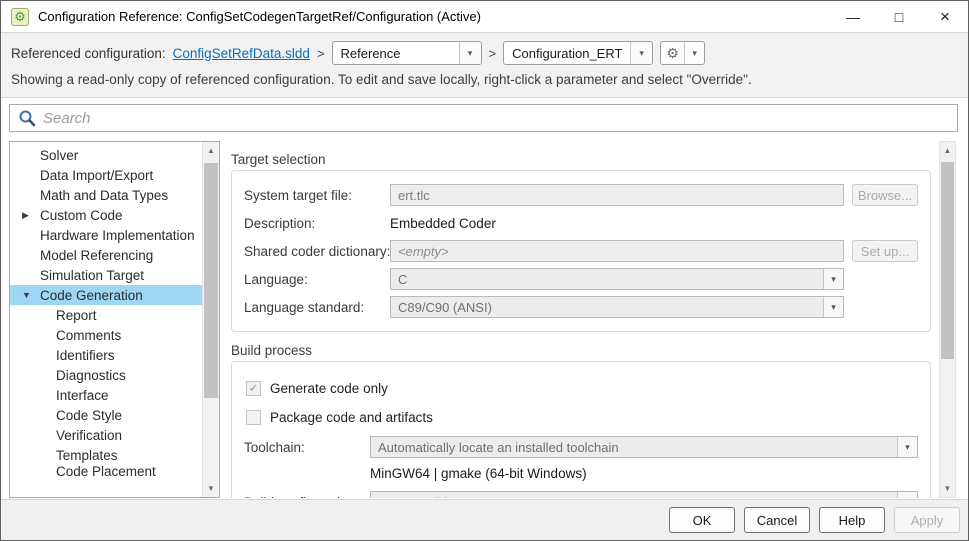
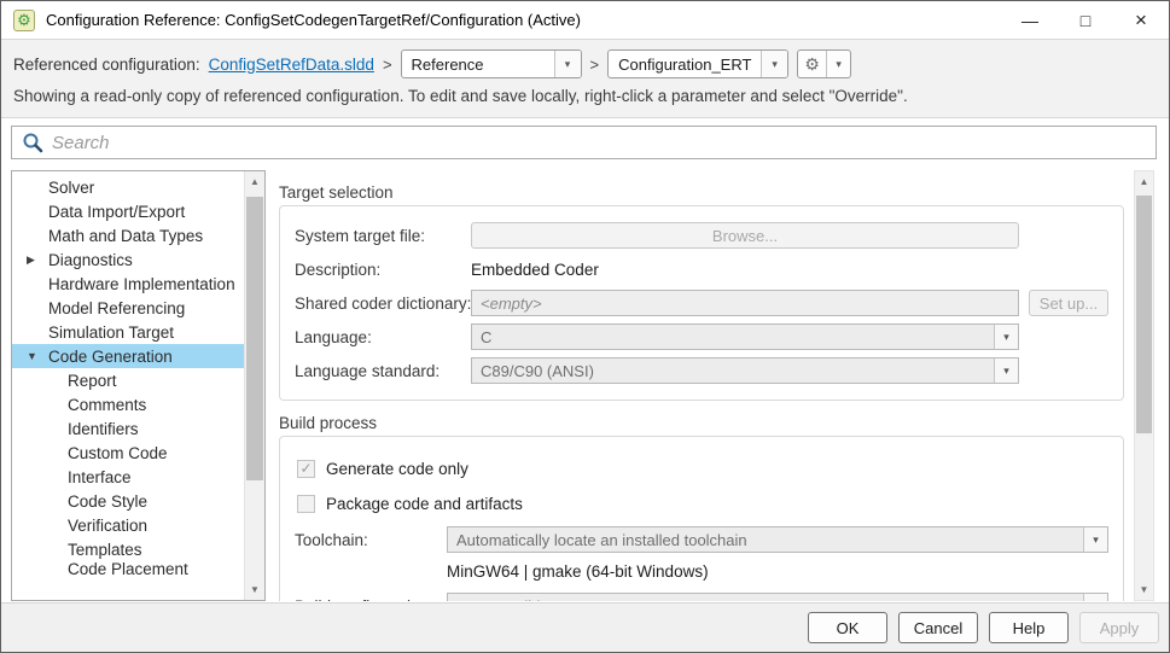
  ⚙
  Configuration Reference: ConfigSetCodegenTargetRef/Configuration (Active)
  —
  □
  ×
  Referenced configuration:
  ConfigSetRefData.sldd
  >
  Reference
  ▾
  >
  Configuration_ERT
  ▾
  ⚙
  ▾
  Showing a read-only copy of referenced configuration. To edit and save locally, right-click a parameter and select "Override".
  Search
  Solver
  Data Import/Export
  Math and Data Types
  ▶
- Custom Code
+ Diagnostics
  Hardware Implementation
  Model Referencing
  Simulation Target
  ▼
  Code Generation
  Report
  Comments
  Identifiers
- Diagnostics
+ Custom Code
  Interface
  Code Style
  Verification
  Templates
  Code Placement
  ▲
  ▼
  Target selection
  System target file:
- ert.tlc
  Browse...
  Description:
  Embedded Coder
  Shared coder dictionary:
  <empty>
  Set up...
  Language:
  C
  ▾
  Language standard:
  C89/C90 (ANSI)
  ▾
  Build process
  ✓
  Generate code only
  Package code and artifacts
  Toolchain:
  Automatically locate an installed toolchain
  ▾
  MinGW64 | gmake (64-bit Windows)
  ▲
  ▼
  OK
  Cancel
  Help
  Apply
